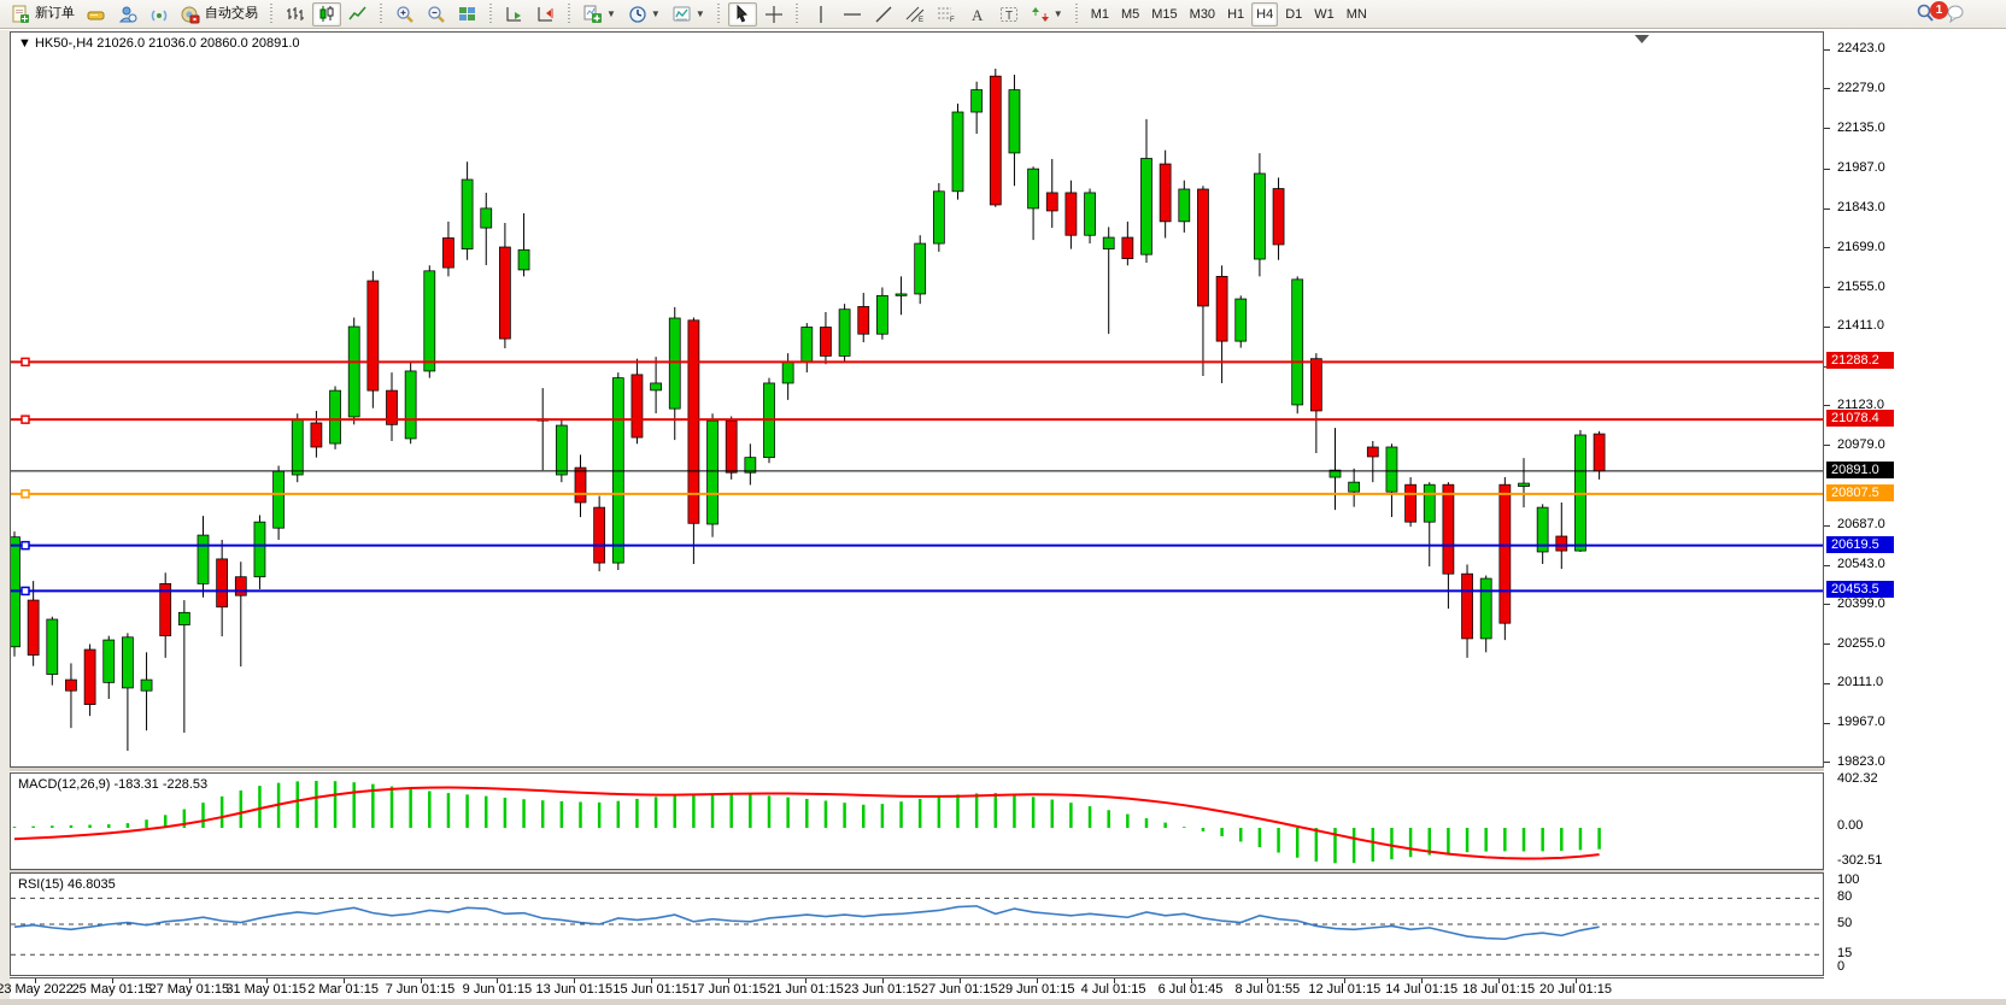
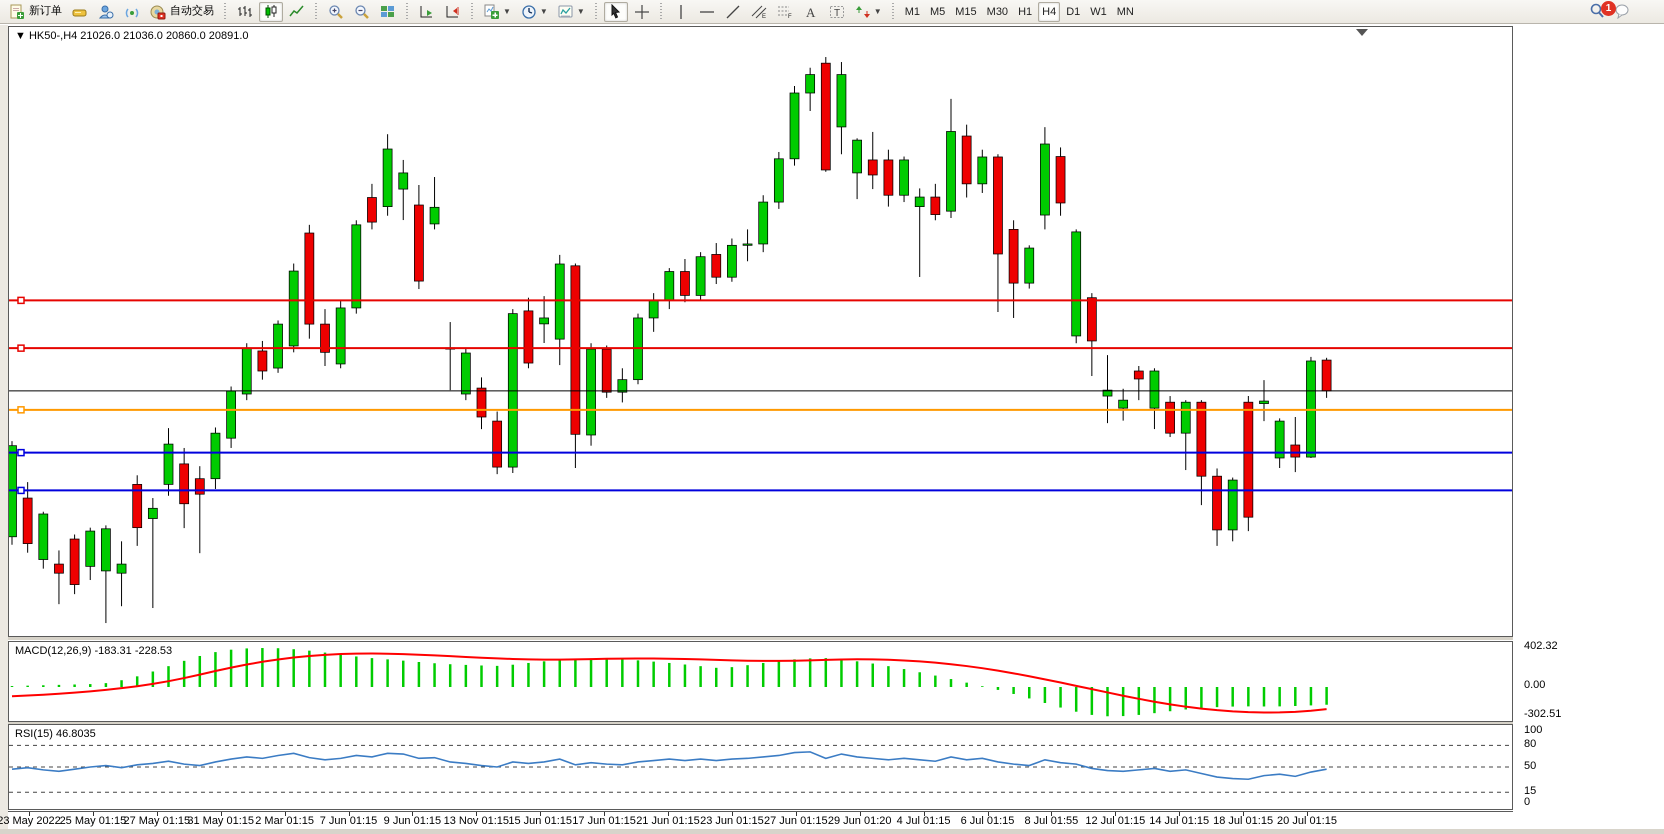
  新订单
  自动交易
  ▼
  ▼
  ▼
  A
  T
  ▼
  M1
  M5
  M15
  M30
  H1
  H4
  D1
  W1
  MN
  1
  ▼ HK50-,H4 21026.0 21036.0 20860.0 20891.0
  MACD(12,26,9) -183.31 -228.53
  RSI(15) 46.8035
- 22423.0
- 22279.0
- 22135.0
- 21987.0
- 21843.0
- 21699.0
- 21555.0
- 21411.0
- 21123.0
- 20979.0
- 20687.0
- 20543.0
- 20399.0
- 20255.0
- 20111.0
- 19967.0
- 19823.0
- 21288.2
- 21078.4
- 20891.0
- 20807.5
- 20619.5
- 20453.5
  402.32
  0.00
  -302.51
  100
  80
  50
  15
  0
  23 May 2022
  25 May 01:15
  27 May 01:15
  31 May 01:15
  2 Mar 01:15
  7 Jun 01:15
  9 Jun 01:15
- 13 Jun 01:15
+ 13 Nov 01:15
  15 Jun 01:15
  17 Jun 01:15
  21 Jun 01:15
  23 Jun 01:15
  27 Jun 01:15
- 29 Jun 01:15
+ 29 Jun 01:20
  4 Jul 01:15
- 6 Jul 01:45
+ 6 Jul 01:15
  8 Jul 01:55
  12 Jul 01:15
  14 Jul 01:15
  18 Jul 01:15
  20 Jul 01:15
